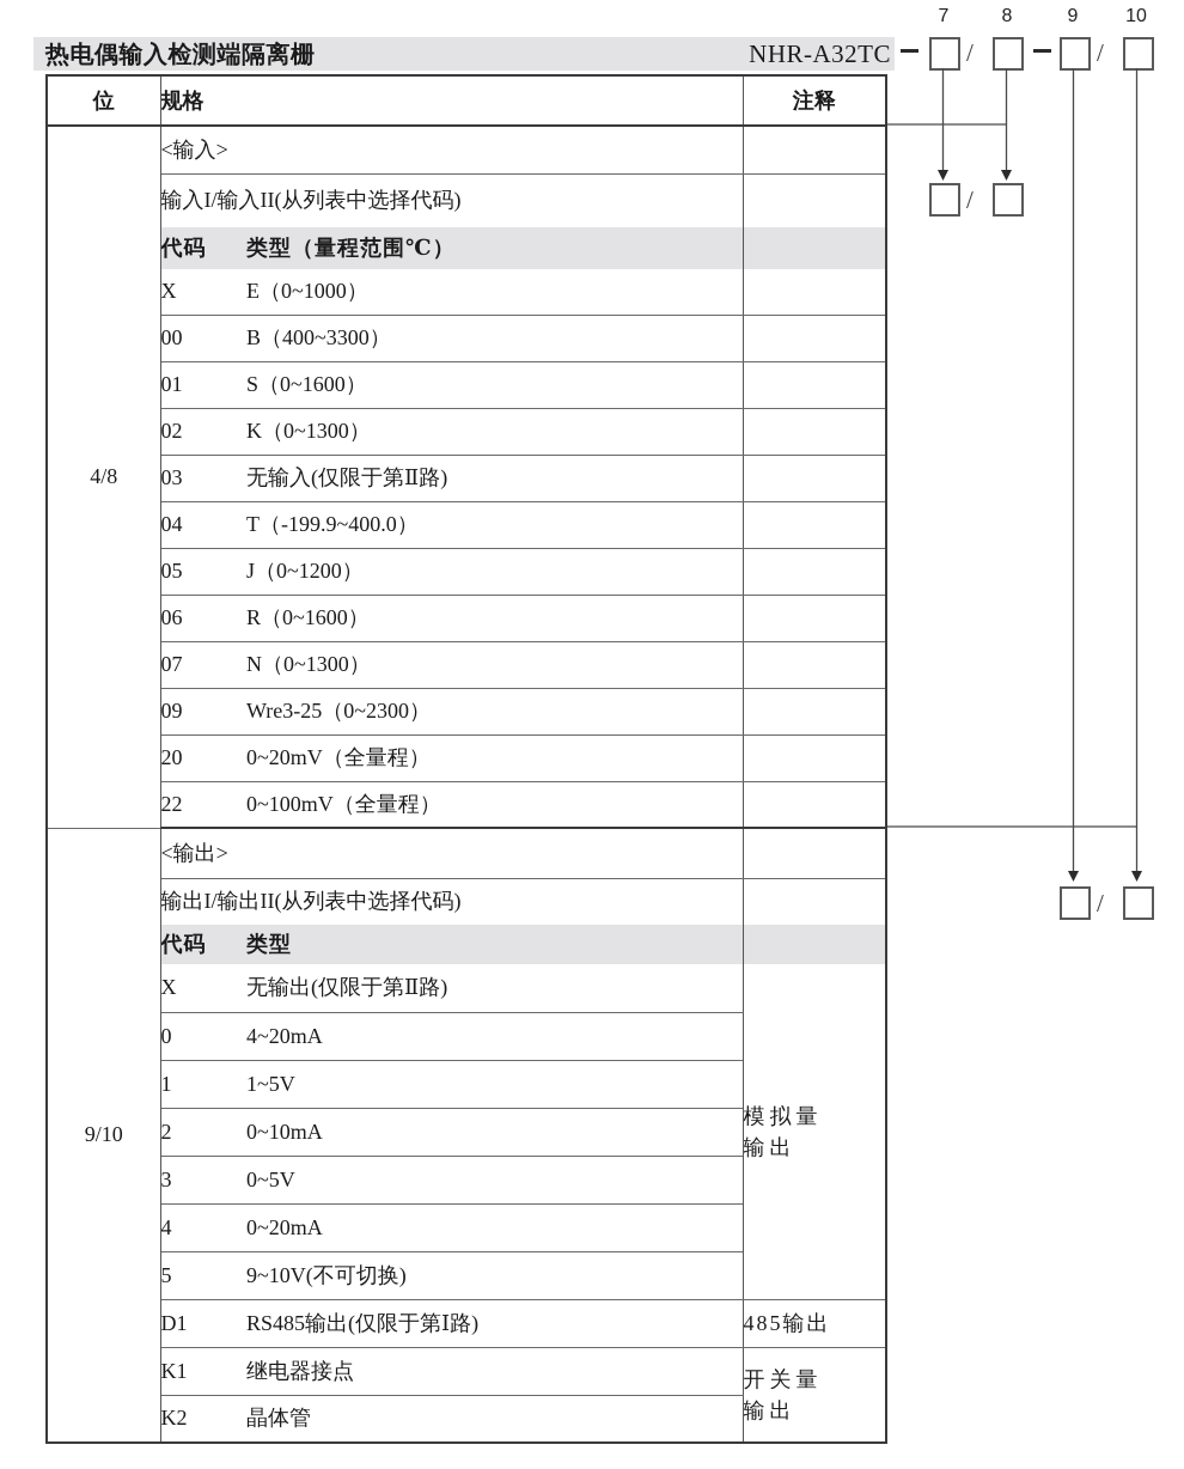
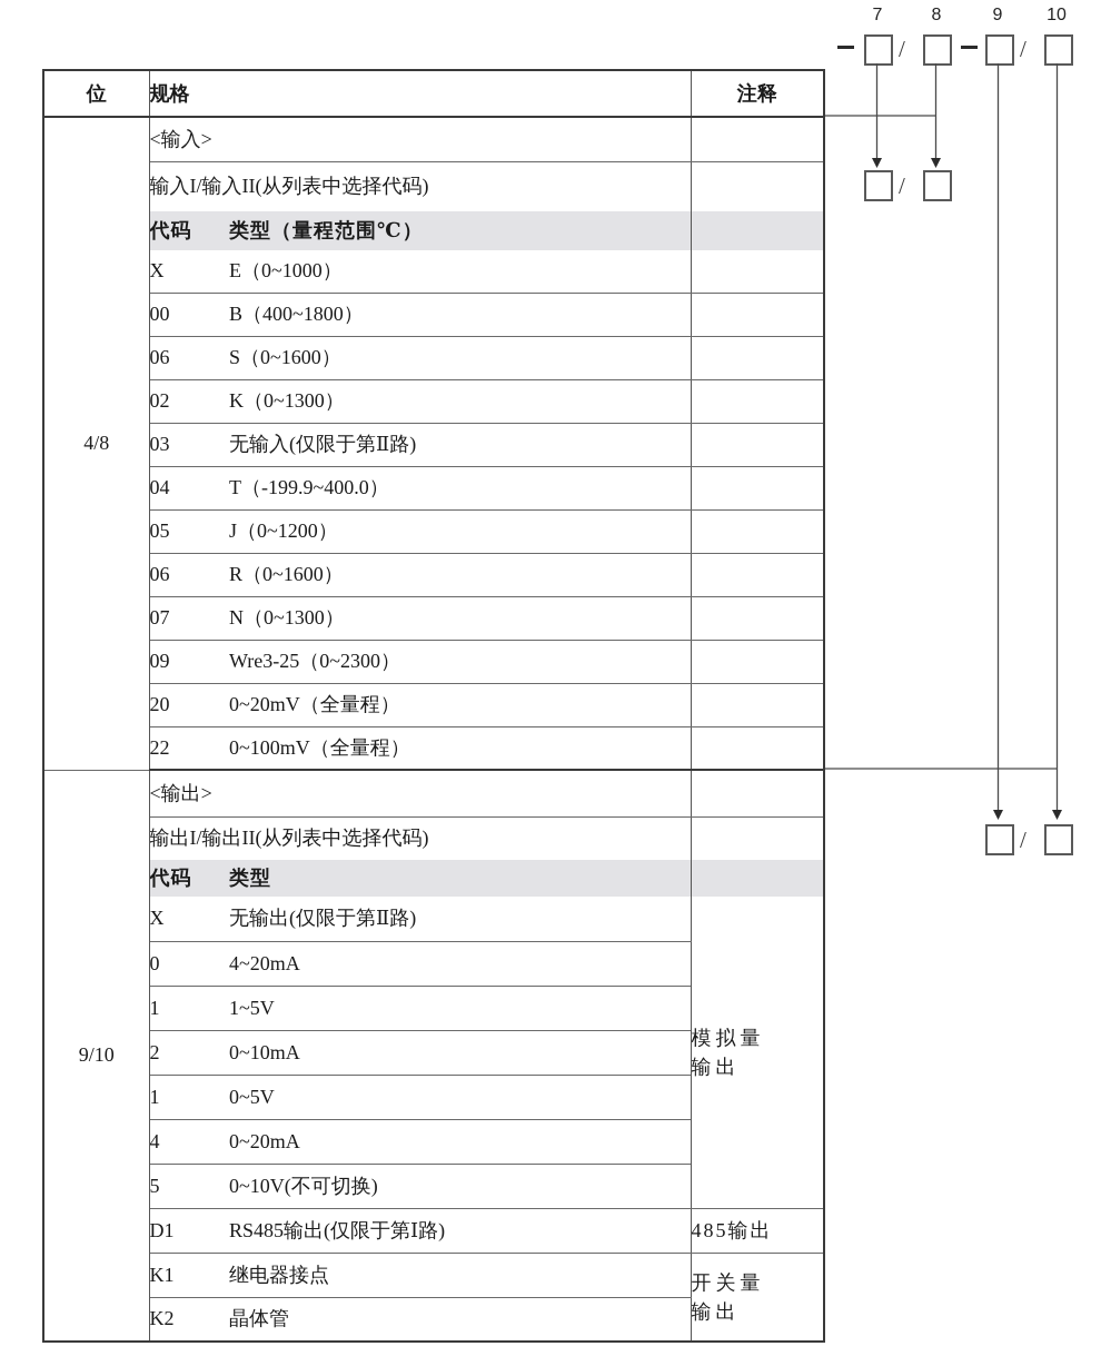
- 热电偶输入检测端隔离栅
- NHR-A32TC
  7
  8
  9
  10
  /
  /
  /
  /
  位	规格	注释
  4/8	<输入>
  输入I/输入II(从列表中选择代码)
  代码	类型（量程范围℃）
  X	E（0~1000）
- 00	B（400~3300）
+ 00	B（400~1800）
- 01	S（0~1600）
+ 06	S（0~1600）
  02	K（0~1300）
  03	无输入(仅限于第Ⅱ路)
  04	T（-199.9~400.0）
  05	J（0~1200）
  06	R（0~1600）
  07	N（0~1300）
  09	Wre3-25（0~2300）
  20	0~20mV（全量程）
  22	0~100mV（全量程）
  9/10	<输出>
  输出I/输出II(从列表中选择代码)
  代码	类型
  X	无输出(仅限于第Ⅱ路)	模拟量 输出
  0	4~20mA
  1	1~5V
  2	0~10mA
- 3	0~5V
+ 1	0~5V
  4	0~20mA
- 5	9~10V(不可切换)
+ 5	0~10V(不可切换)
  D1	RS485输出(仅限于第Ⅰ路)	485输出
  K1	继电器接点	开关量 输出
  K2	晶体管
